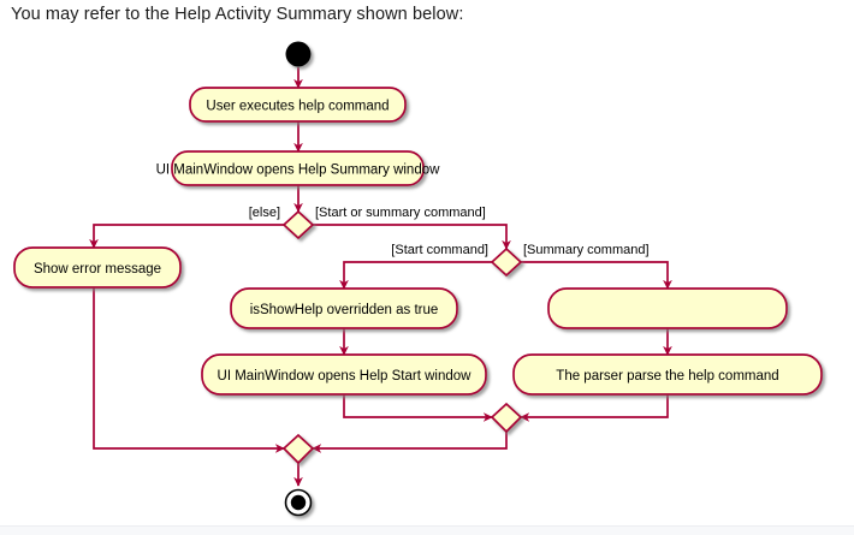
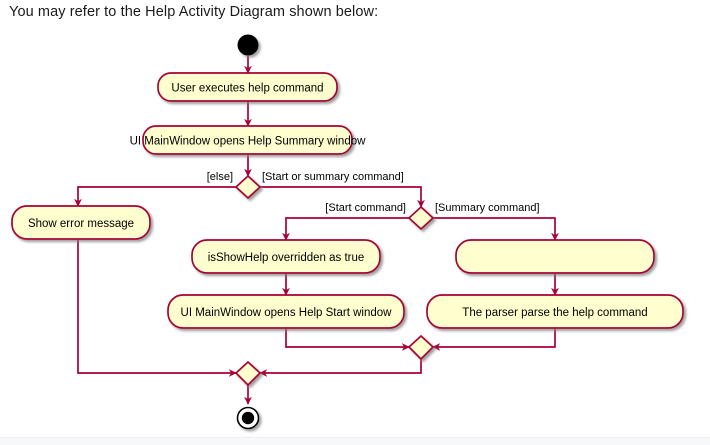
- You may refer to the Help Activity Summary shown below:
+ You may refer to the Help Activity Diagram shown below:
  User executes help command
  UI MainWindow opens Help Summary window
  [else]
  [Start or summary command]
  Show error message
  [Start command]
  [Summary command]
  isShowHelp overridden as true
  UI MainWindow opens Help Start window
  The parser parse the help command
